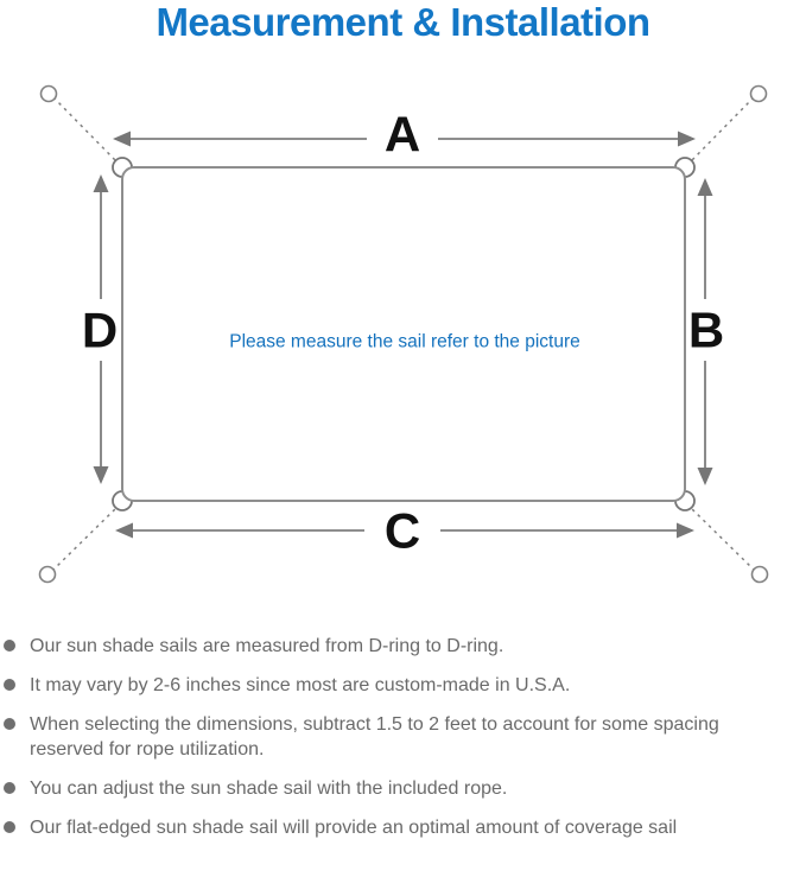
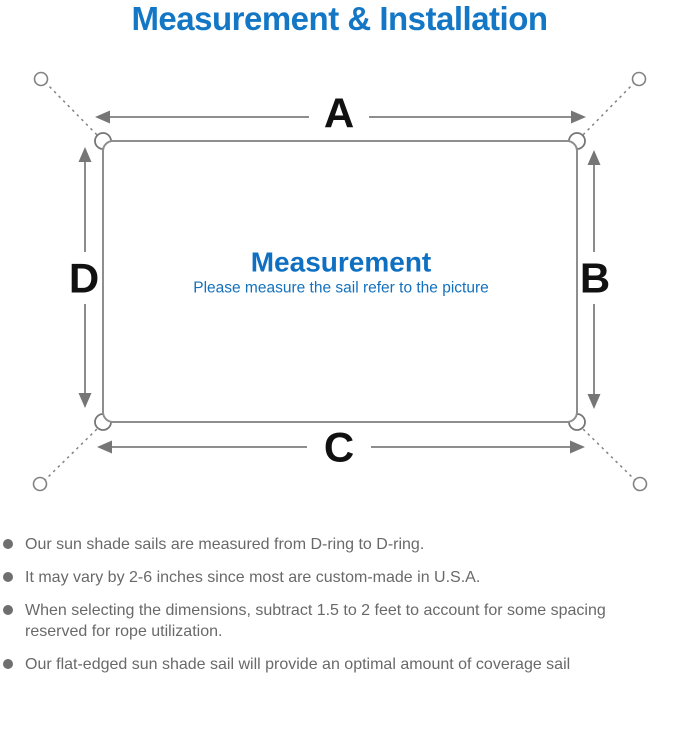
  Measurement & Installation
  A
  C
  D
  B
+ Measurement
  Please measure the sail refer to the picture
  Our sun shade sails are measured from D-ring to D-ring.
  It may vary by 2-6 inches since most are custom-made in U.S.A.
  When selecting the dimensions, subtract 1.5 to 2 feet to account for some spacing
  reserved for rope utilization.
- You can adjust the sun shade sail with the included rope.
  Our flat-edged sun shade sail will provide an optimal amount of coverage sail
